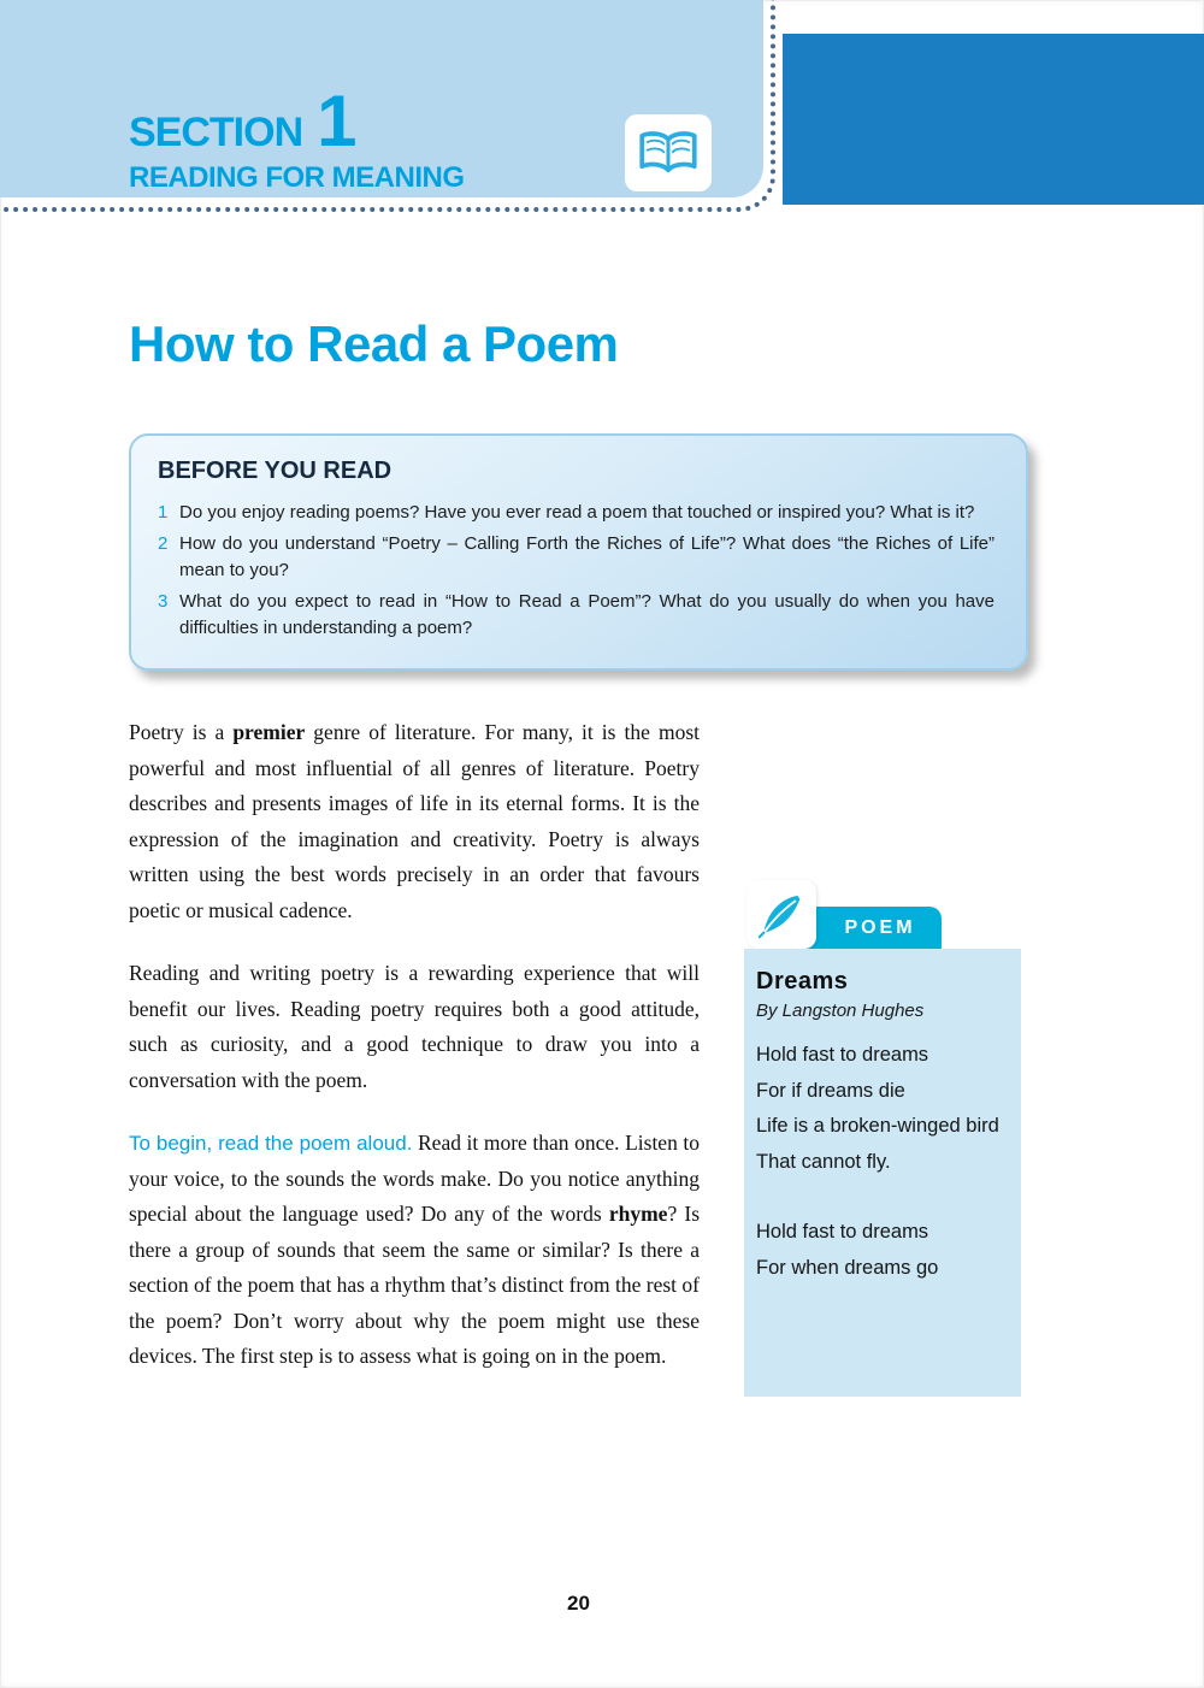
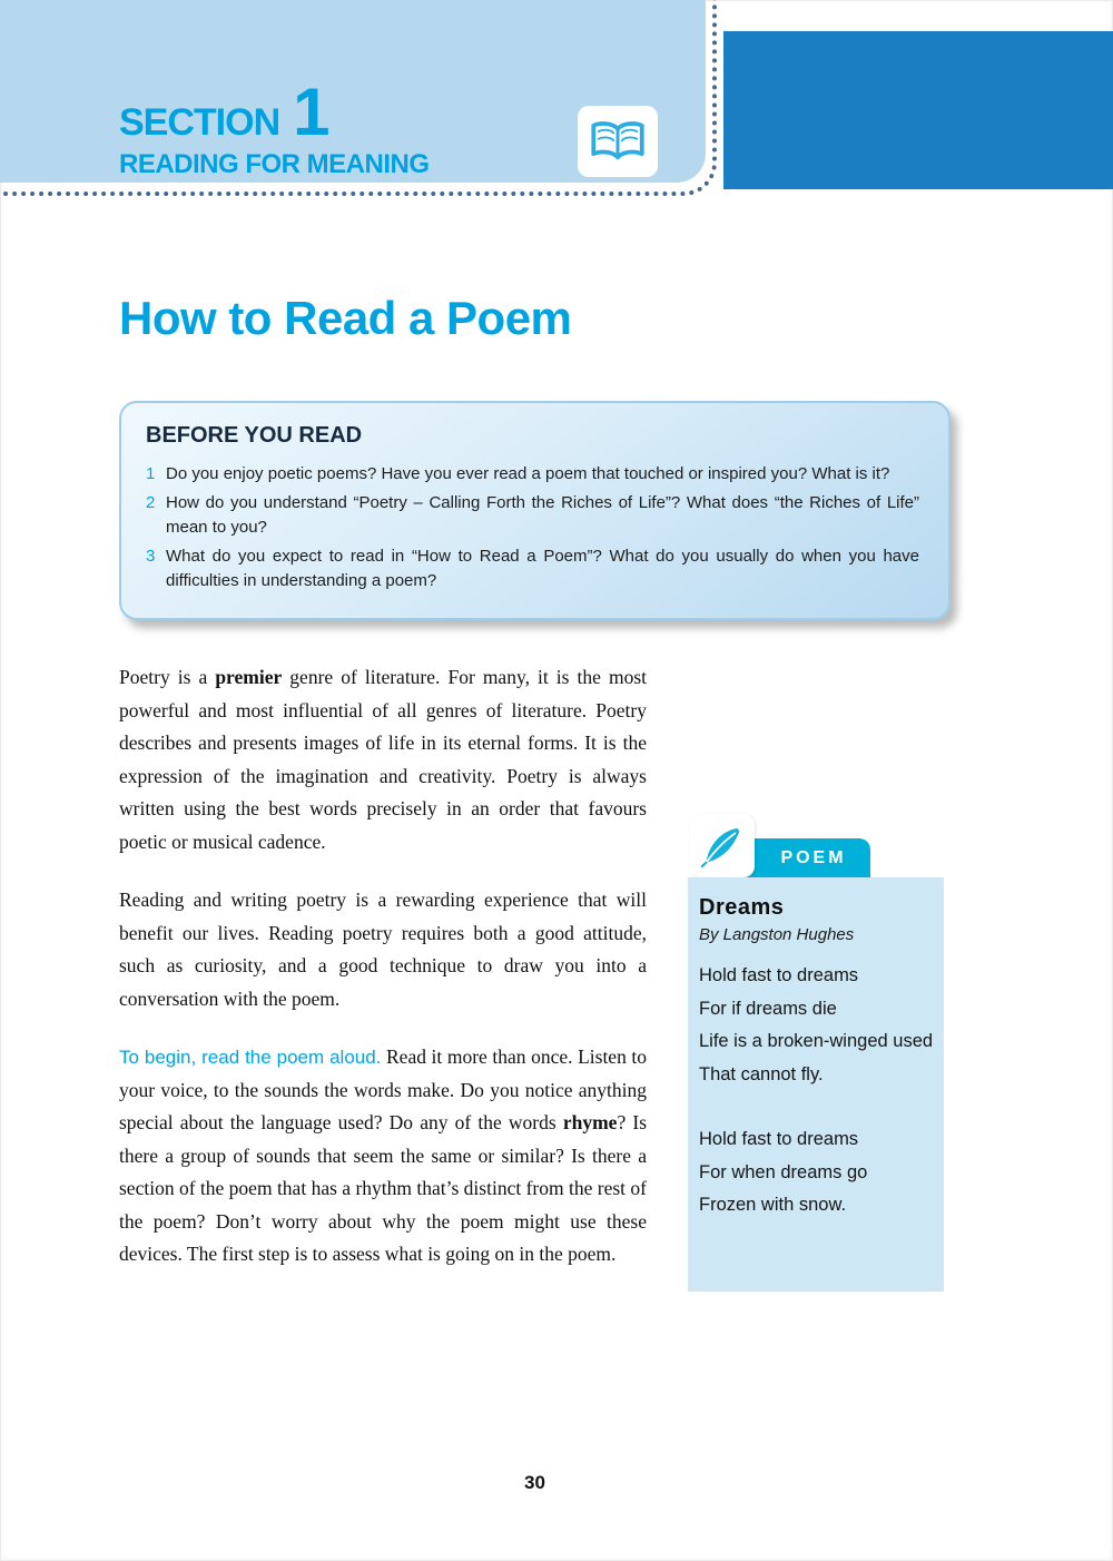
  SECTION
  1
  READING FOR MEANING
  How to Read a Poem
  BEFORE YOU READ
  1
- Do you enjoy reading poems? Have you ever read a poem that touched or inspired you? What is it?
+ Do you enjoy poetic poems? Have you ever read a poem that touched or inspired you? What is it?
  2
  How do you understand “Poetry – Calling Forth the Riches of Life”? What does “the Riches of Life” mean to you?
  3
  What do you expect to read in “How to Read a Poem”? What do you usually do when you have difficulties in understanding a poem?
  Poetry is a premier genre of literature. For many, it is the most powerful and most influential of all genres of literature. Poetry describes and presents images of life in its eternal forms. It is the expression of the imagination and creativity. Poetry is always written using the best words precisely in an order that favours poetic or musical cadence.
  Reading and writing poetry is a rewarding experience that will benefit our lives. Reading poetry requires both a good attitude, such as curiosity, and a good technique to draw you into a conversation with the poem.
  To begin, read the poem aloud. Read it more than once. Listen to your voice, to the sounds the words make. Do you notice anything special about the language used? Do any of the words rhyme? Is there a group of sounds that seem the same or similar? Is there a section of the poem that has a rhythm that’s distinct from the rest of the poem? Don’t worry about why the poem might use these devices. The first step is to assess what is going on in the poem.
  POEM
  Dreams
  By Langston Hughes
  Hold fast to dreams
  For if dreams die
- Life is a broken-winged bird
+ Life is a broken-winged used
  That cannot fly.
  Hold fast to dreams
  For when dreams go
+ Frozen with snow.
- 20
+ 30
